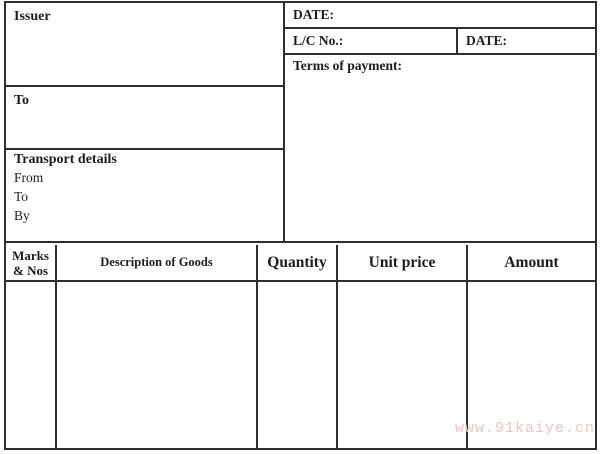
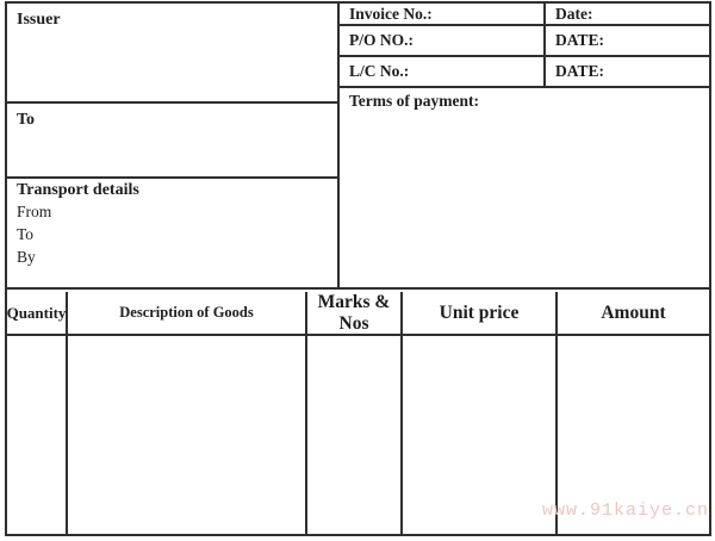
  Issuer
  To
  Transport details
  From
  To
  By
+ Invoice No.:
+ Date:
+ P/O NO.:
  DATE:
  L/C No.:
  DATE:
  Terms of payment:
- Marks & Nos
+ Quantity
  Description of Goods
- Quantity
+ Marks & Nos
  Unit price
  Amount
  www.91kaiye.cn
